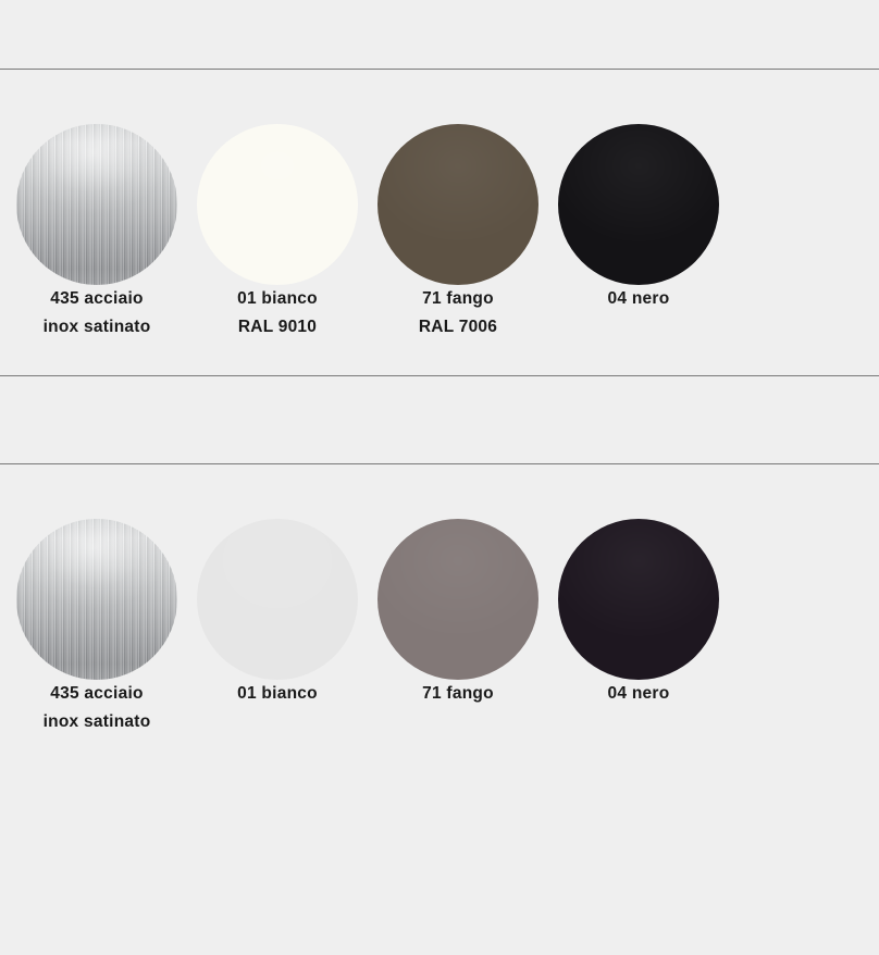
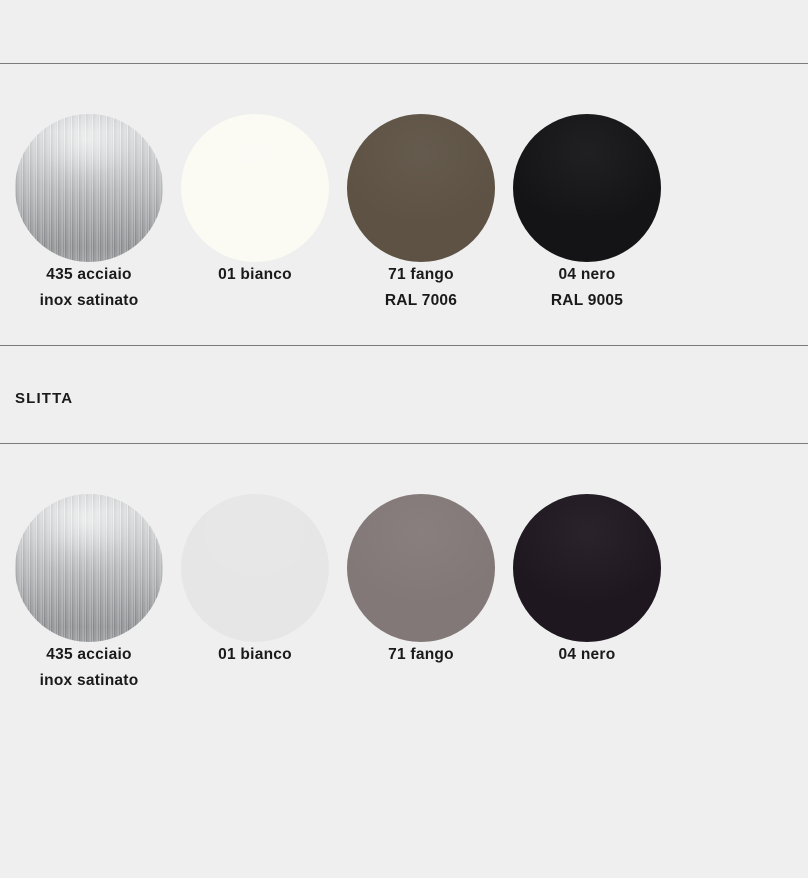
  435 acciaio
  inox satinato
  01 bianco
- RAL 9010
  71 fango
  RAL 7006
  04 nero
+ RAL 9005
+ SLITTA
  435 acciaio
  inox satinato
  01 bianco
  71 fango
  04 nero
